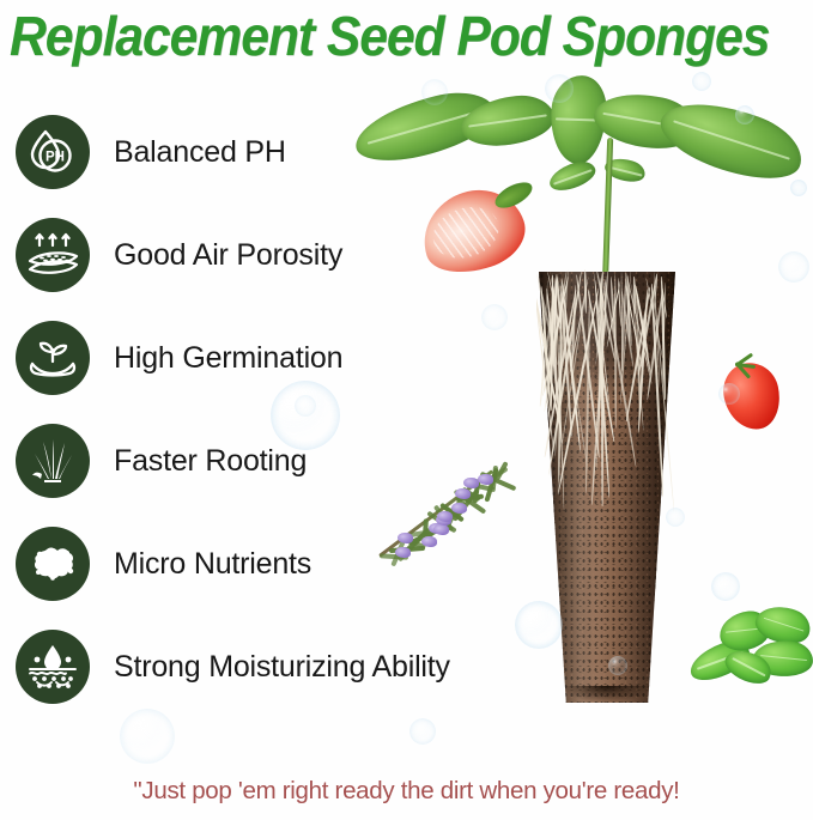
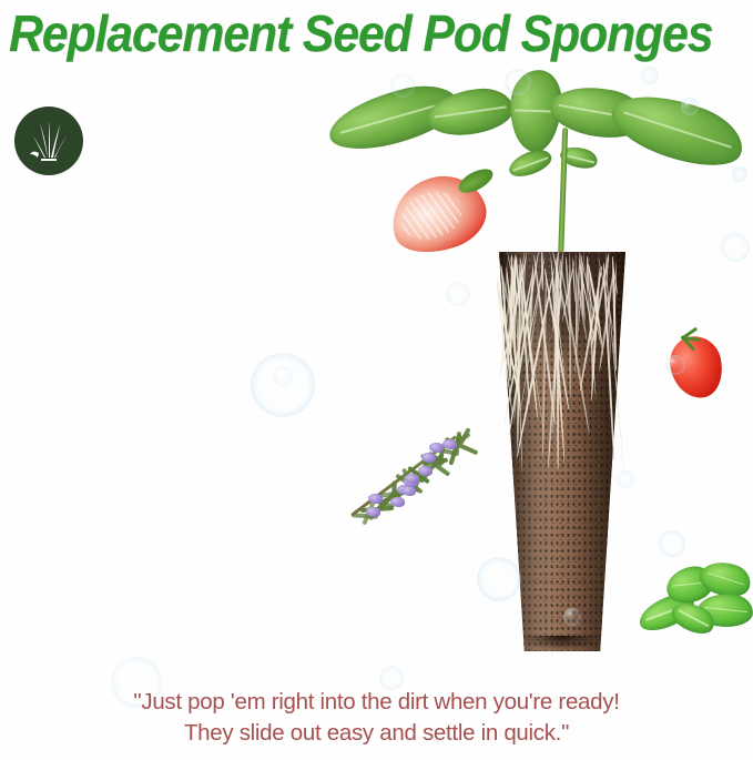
  Replacement Seed Pod Sponges
- PH
- Balanced PH
- Good Air Porosity
- High Germination
- Faster Rooting
- Micro Nutrients
- Strong Moisturizing Ability
- "Just pop 'em right ready the dirt when you're ready!
+ "Just pop 'em right into the dirt when you're ready!
+ They slide out easy and settle in quick."
